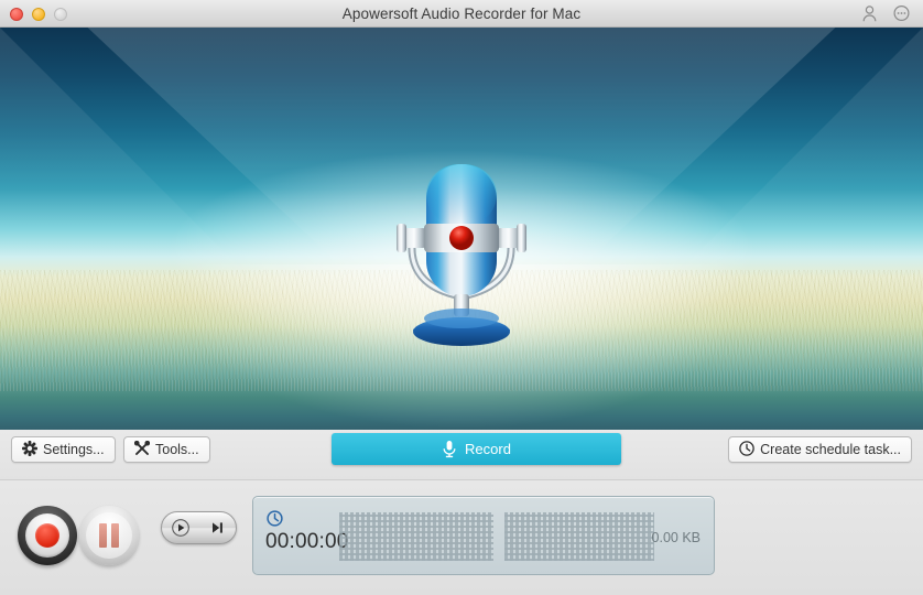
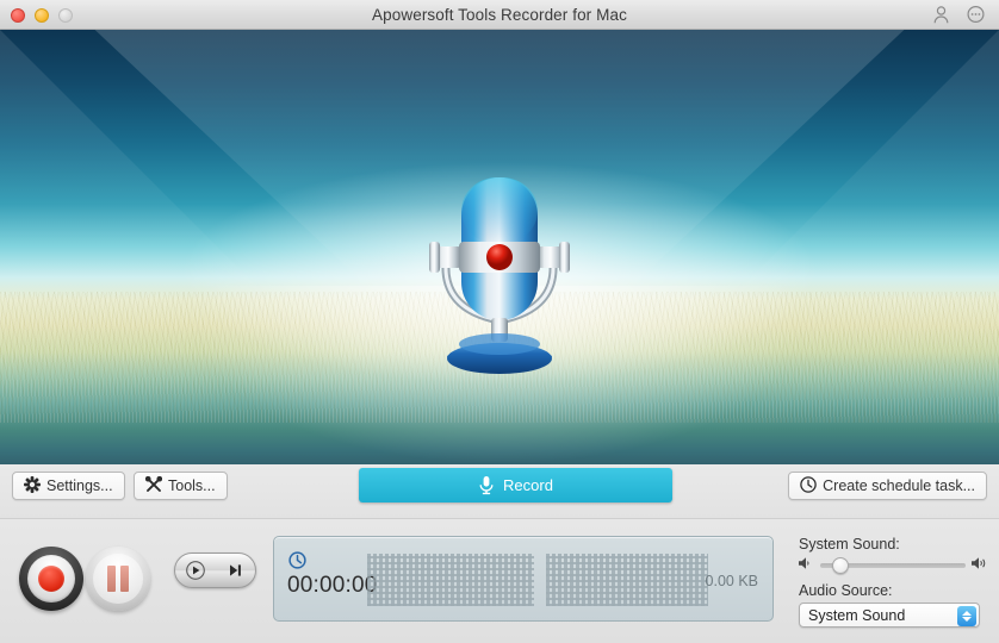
- Apowersoft Audio Recorder for Mac
+ Apowersoft Tools Recorder for Mac
  Settings...
  Tools...
  Create schedule task...
  Record
  00:00:00
  0.00 KB
+ System Sound:
+ Audio Source:
+ System Sound
